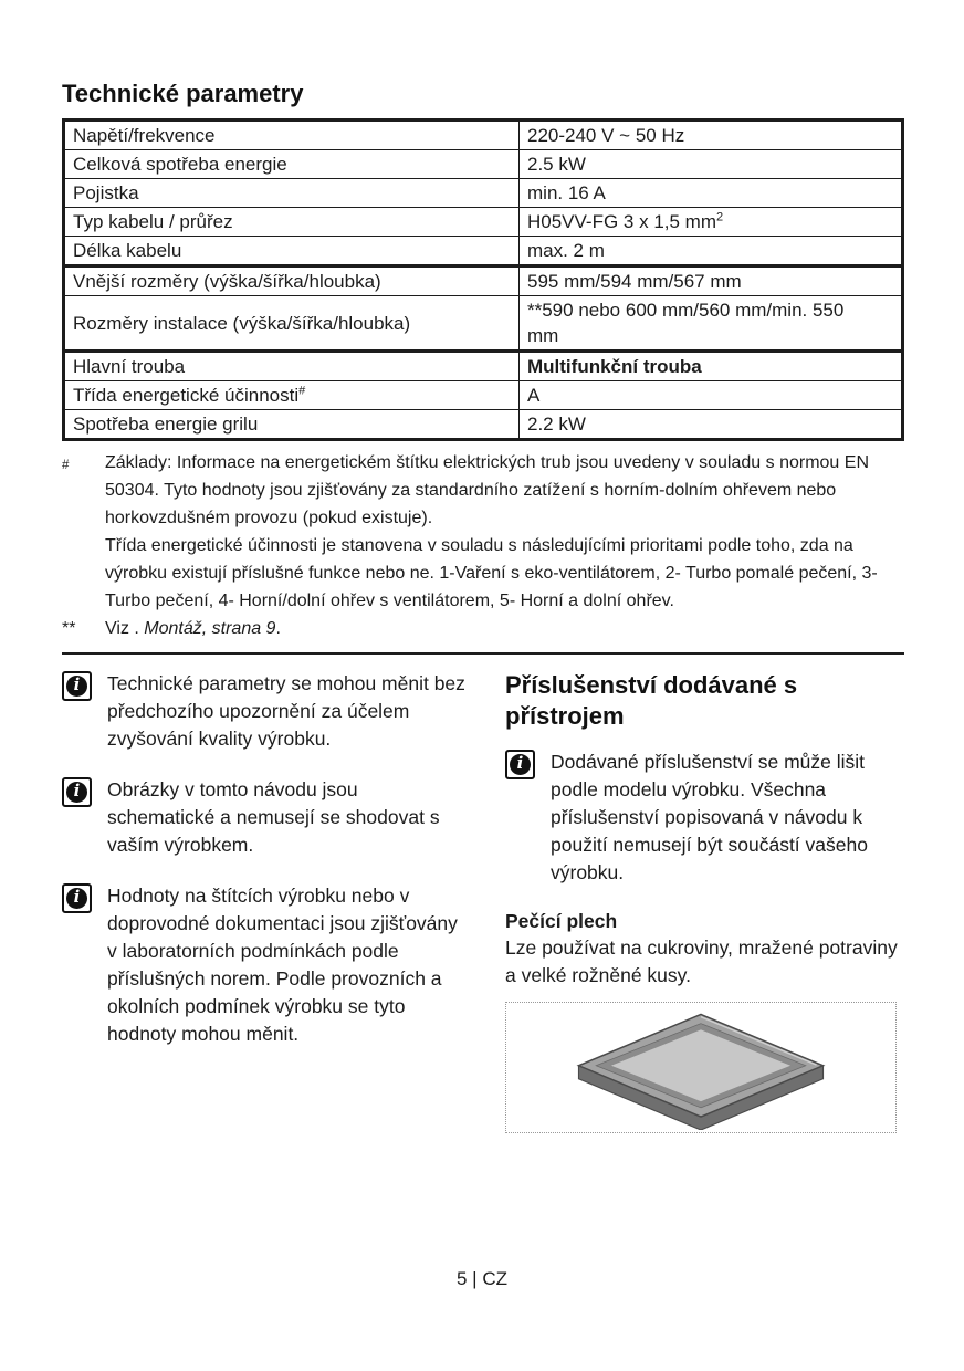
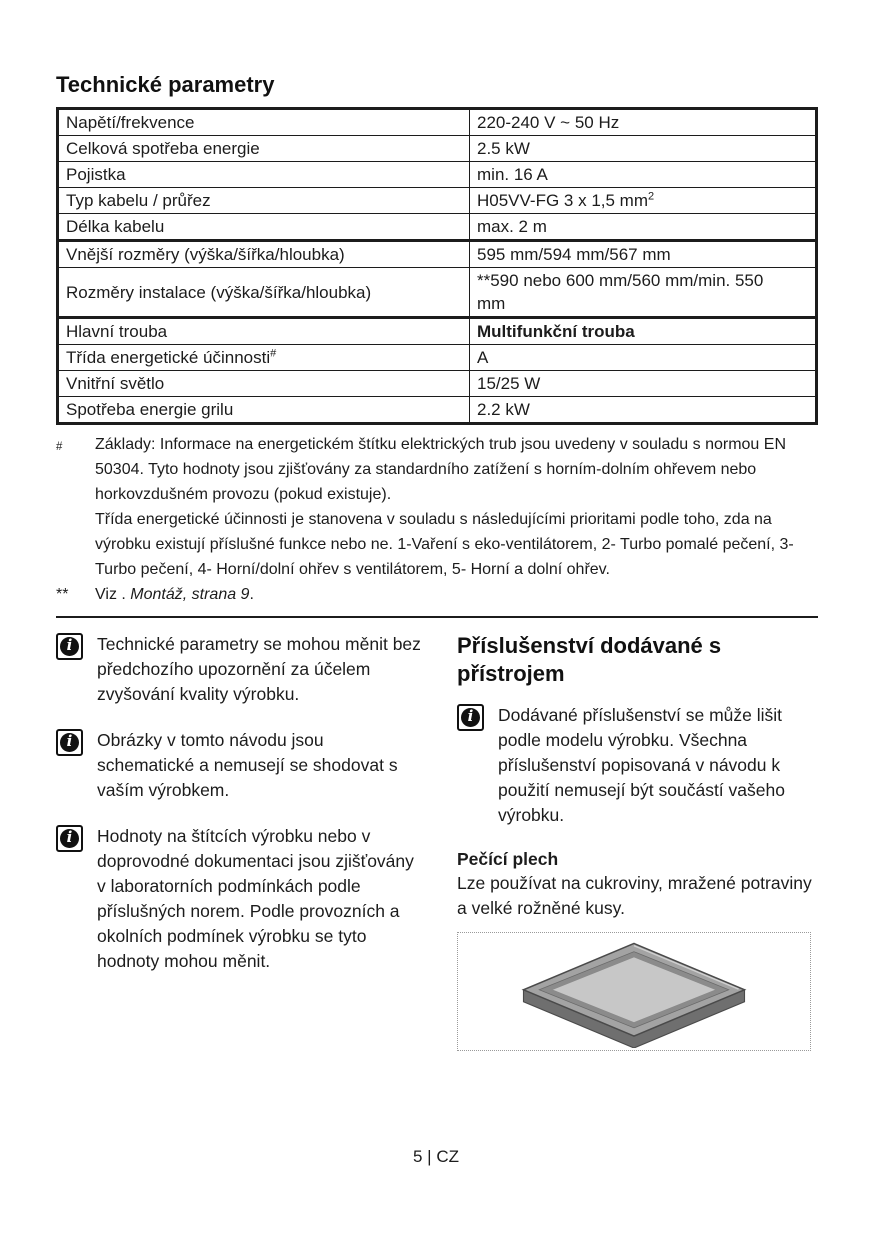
  Technické parametry
  Napětí/frekvence	220-240 V ~ 50 Hz
  Celková spotřeba energie	2.5 kW
  Pojistka	min. 16 A
  Typ kabelu / průřez	H05VV-FG 3 x 1,5 mm2
  Délka kabelu	max. 2 m
  Vnější rozměry (výška/šířka/hloubka)	595 mm/594 mm/567 mm
  Rozměry instalace (výška/šířka/hloubka)	**590 nebo 600 mm/560 mm/min. 550 mm
  Hlavní trouba	Multifunkční trouba
  Třída energetické účinnosti#	A
+ Vnitřní světlo	15/25 W
  Spotřeba energie grilu	2.2 kW
  #
  Základy: Informace na energetickém štítku elektrických trub jsou uvedeny v souladu s normou EN 50304. Tyto hodnoty jsou zjišťovány za standardního zatížení s horním-dolním ohřevem nebo horkovzdušném provozu (pokud existuje).
  Třída energetické účinnosti je stanovena v souladu s následujícími prioritami podle toho, zda na výrobku existují příslušné funkce nebo ne. 1-Vaření s eko-ventilátorem, 2- Turbo pomalé pečení, 3- Turbo pečení, 4- Horní/dolní ohřev s ventilátorem, 5- Horní a dolní ohřev.
  **
  Viz . Montáž, strana 9.
  i
  Technické parametry se mohou měnit bez předchozího upozornění za účelem zvyšování kvality výrobku.
  i
  Obrázky v tomto návodu jsou schematické a nemusejí se shodovat s vaším výrobkem.
  i
  Hodnoty na štítcích výrobku nebo v doprovodné dokumentaci jsou zjišťovány v laboratorních podmínkách podle příslušných norem. Podle provozních a okolních podmínek výrobku se tyto hodnoty mohou měnit.
  Příslušenství dodávané s přístrojem
  i
  Dodávané příslušenství se může lišit podle modelu výrobku. Všechna příslušenství popisovaná v návodu k použití nemusejí být součástí vašeho výrobku.
  Pečící plech
  Lze používat na cukroviny, mražené potraviny a velké rožněné kusy.
  5 | CZ
